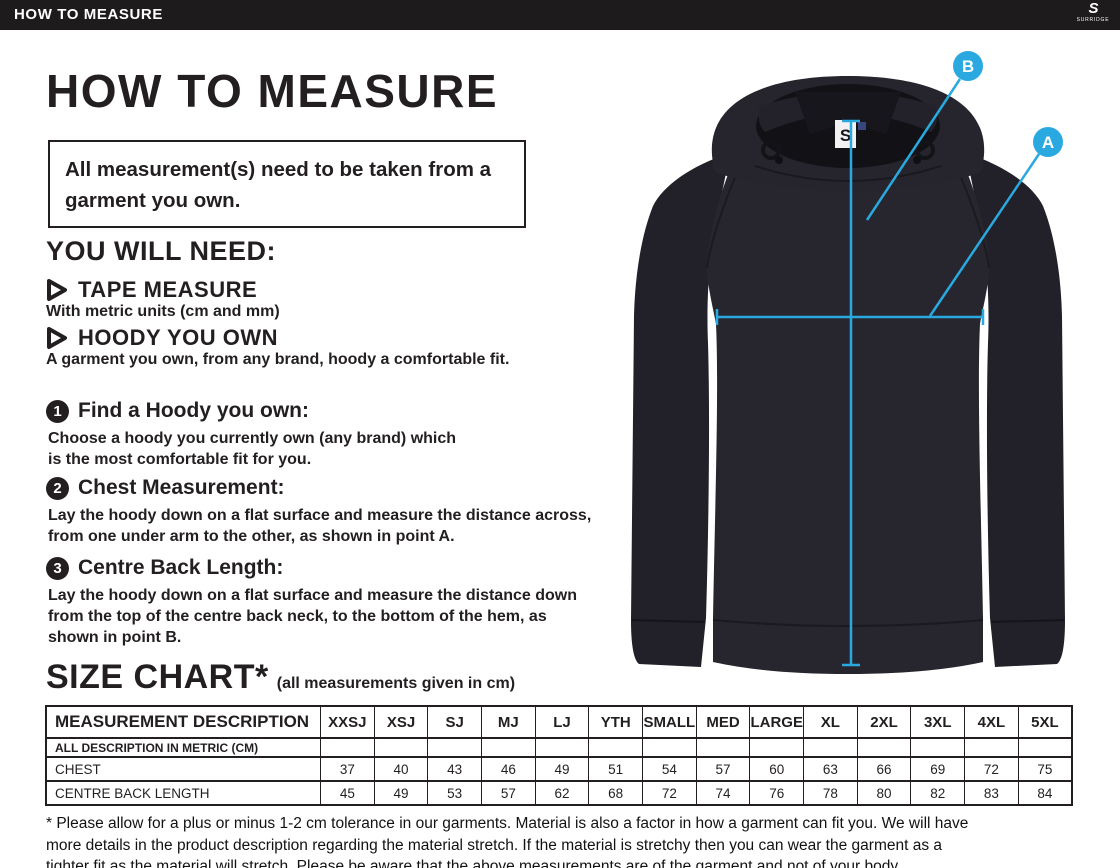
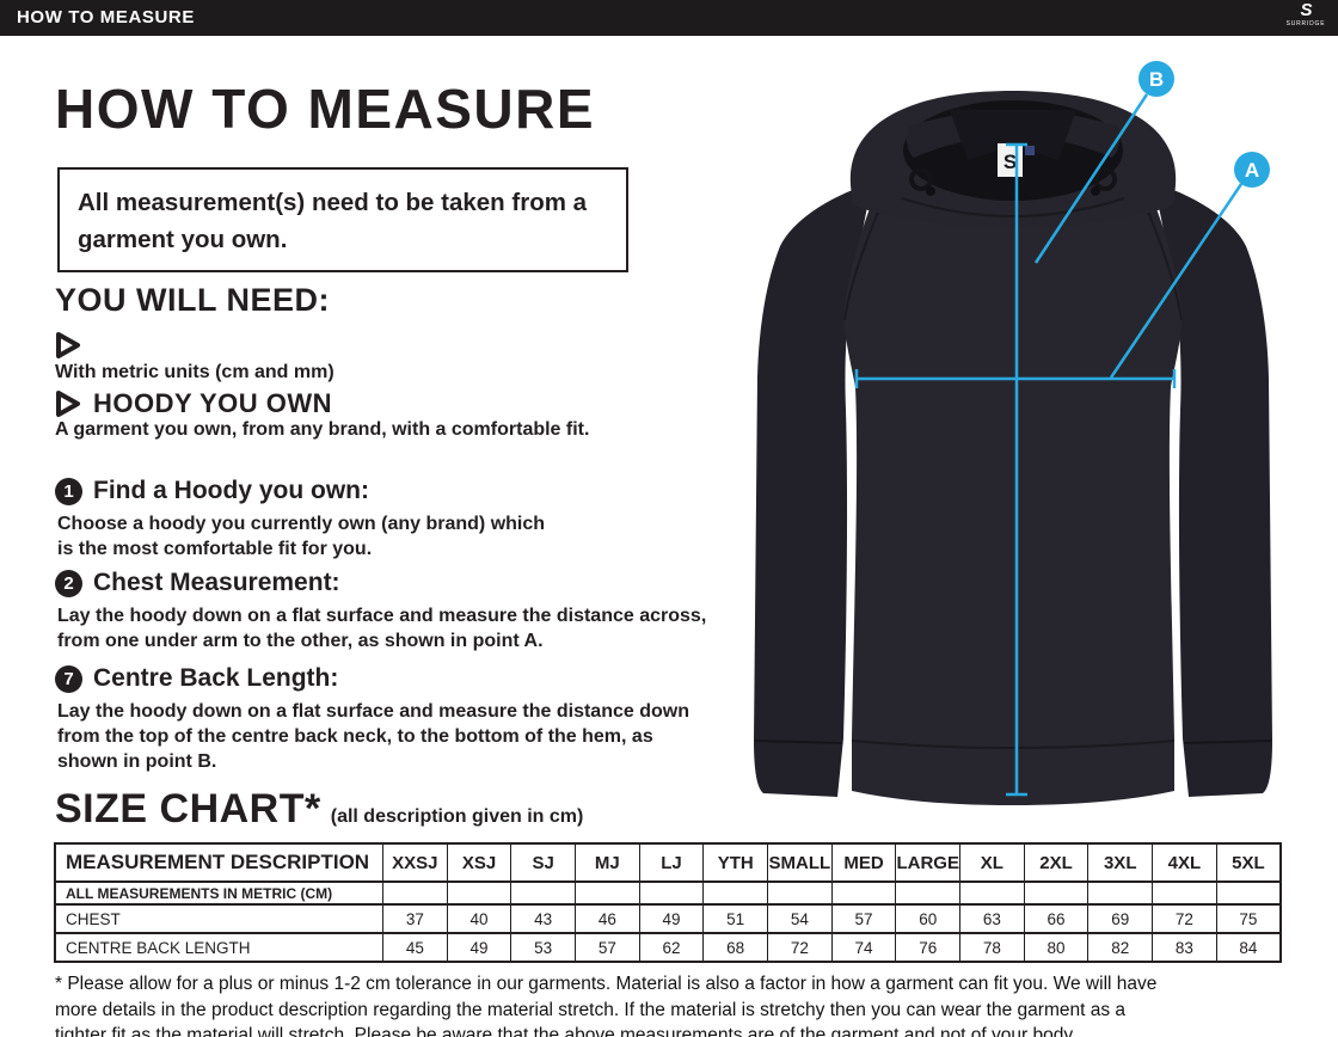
  HOW TO MEASURE
  S
  HOW TO MEASURE
  All measurement(s) need to be taken from a
  garment you own.
  YOU WILL NEED:
- TAPE MEASURE
  With metric units (cm and mm)
  HOODY YOU OWN
- A garment you own, from any brand, hoody a comfortable fit.
+ A garment you own, from any brand, with a comfortable fit.
  1
  Find a Hoody you own:
  Choose a hoody you currently own (any brand) which
  is the most comfortable fit for you.
  2
  Chest Measurement:
  Lay the hoody down on a flat surface and measure the distance across,
  from one under arm to the other, as shown in point A.
- 3
+ 7
  Centre Back Length:
  Lay the hoody down on a flat surface and measure the distance down
  from the top of the centre back neck, to the bottom of the hem, as
  shown in point B.
  SIZE CHART*
- (all measurements given in cm)
+ (all description given in cm)
  MEASUREMENT DESCRIPTION	XXSJ	XSJ	SJ	MJ	LJ	YTH	SMALL	MED	LARGE	XL	2XL	3XL	4XL	5XL
- ALL DESCRIPTION IN METRIC (CM)
+ ALL MEASUREMENTS IN METRIC (CM)
  CHEST	37	40	43	46	49	51	54	57	60	63	66	69	72	75
  CENTRE BACK LENGTH	45	49	53	57	62	68	72	74	76	78	80	82	83	84
  * Please allow for a plus or minus 1-2 cm tolerance in our garments. Material is also a factor in how a garment can fit you. We will have
  more details in the product description regarding the material stretch. If the material is stretchy then you can wear the garment as a
  tighter fit as the material will stretch. Please be aware that the above measurements are of the garment and not of your body.
  S
  B
  A
